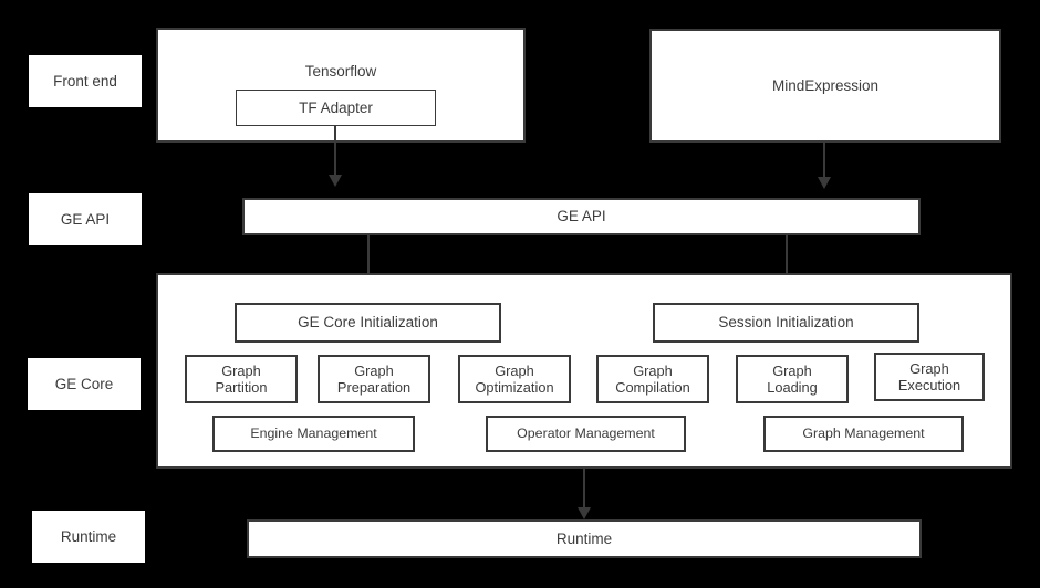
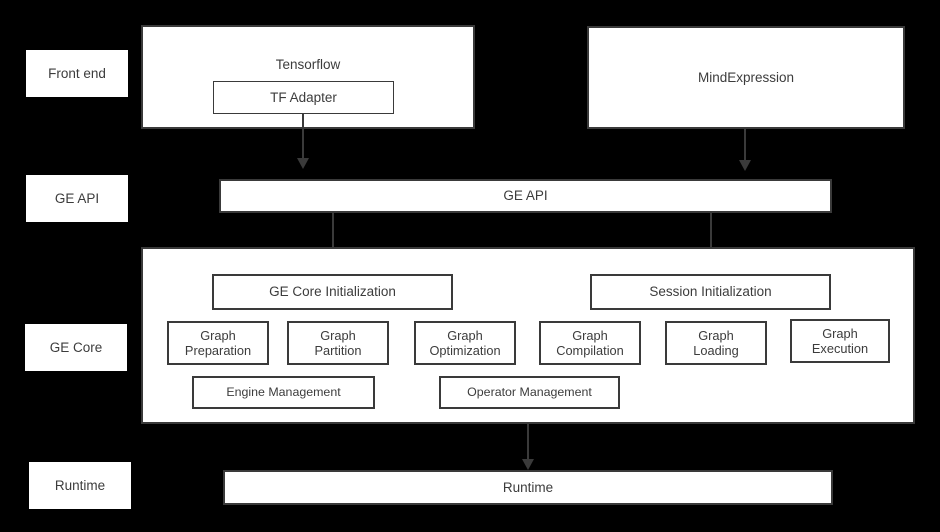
  Front end
  GE API
  GE Core
  Runtime
  Tensorflow
  TF Adapter
  MindExpression
  GE API
  GE Core Initialization
  Session Initialization
  Graph
- Partition
+ Preparation
  Graph
- Preparation
+ Partition
  Graph
  Optimization
  Graph
  Compilation
  Graph
  Loading
  Graph
  Execution
  Engine Management
  Operator Management
- Graph Management
  Runtime
